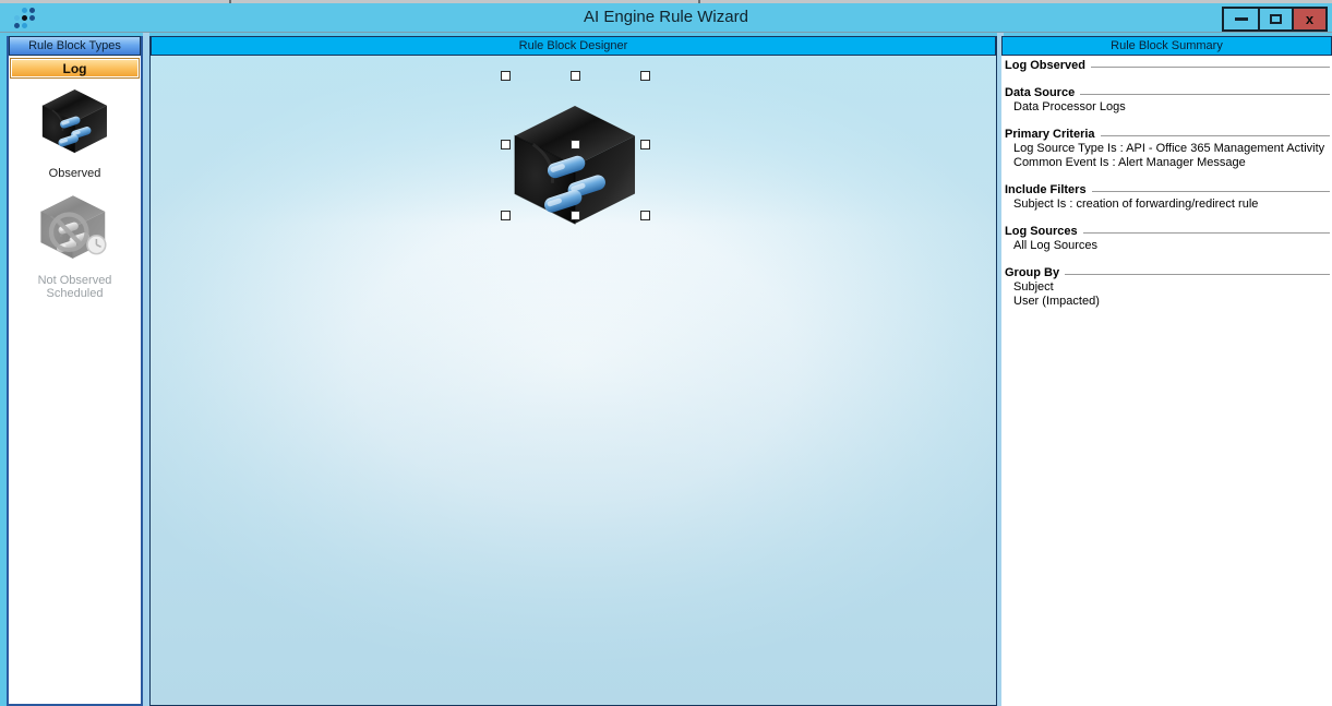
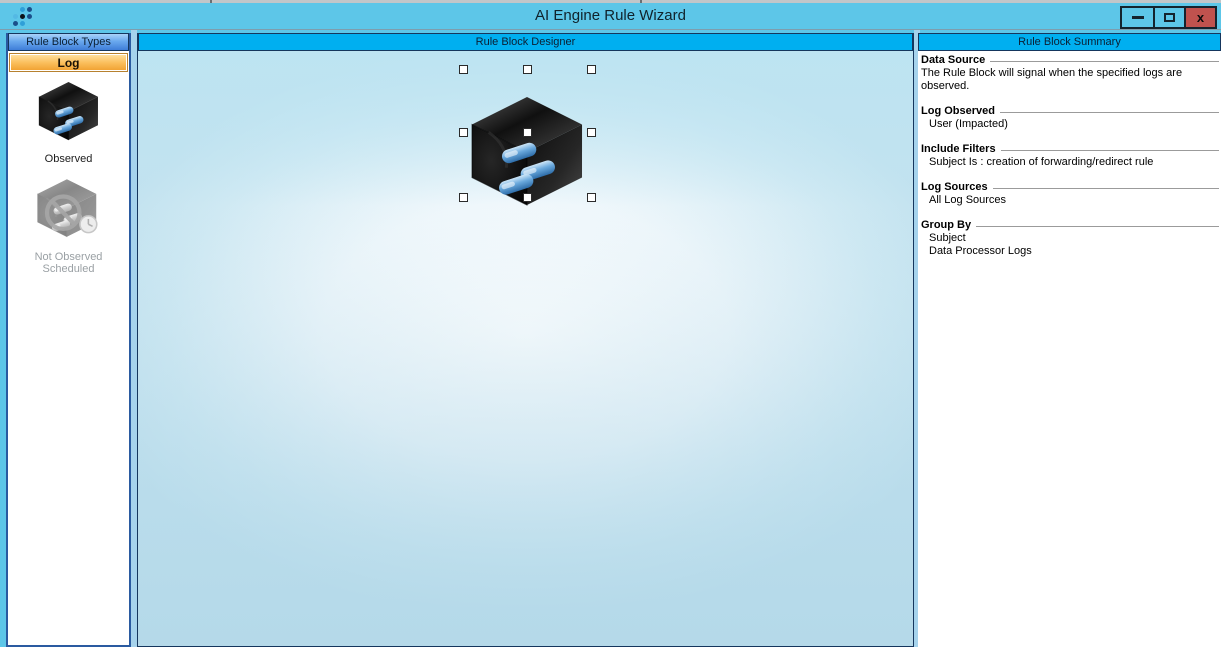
  AI Engine Rule Wizard
  x
  Rule Block Types
  Log
  Observed
  Not Observed Scheduled
  Rule Block Designer
  Rule Block Summary
- Log Observed
+ Data Source
+ The Rule Block will signal when the specified logs are observed.
- Data Source
+ Log Observed
- Data Processor Logs
+ User (Impacted)
- Primary Criteria
- Log Source Type Is : API - Office 365 Management Activity
- Common Event Is : Alert Manager Message
  Include Filters
  Subject Is : creation of forwarding/redirect rule
  Log Sources
  All Log Sources
  Group By
  Subject
- User (Impacted)
+ Data Processor Logs
